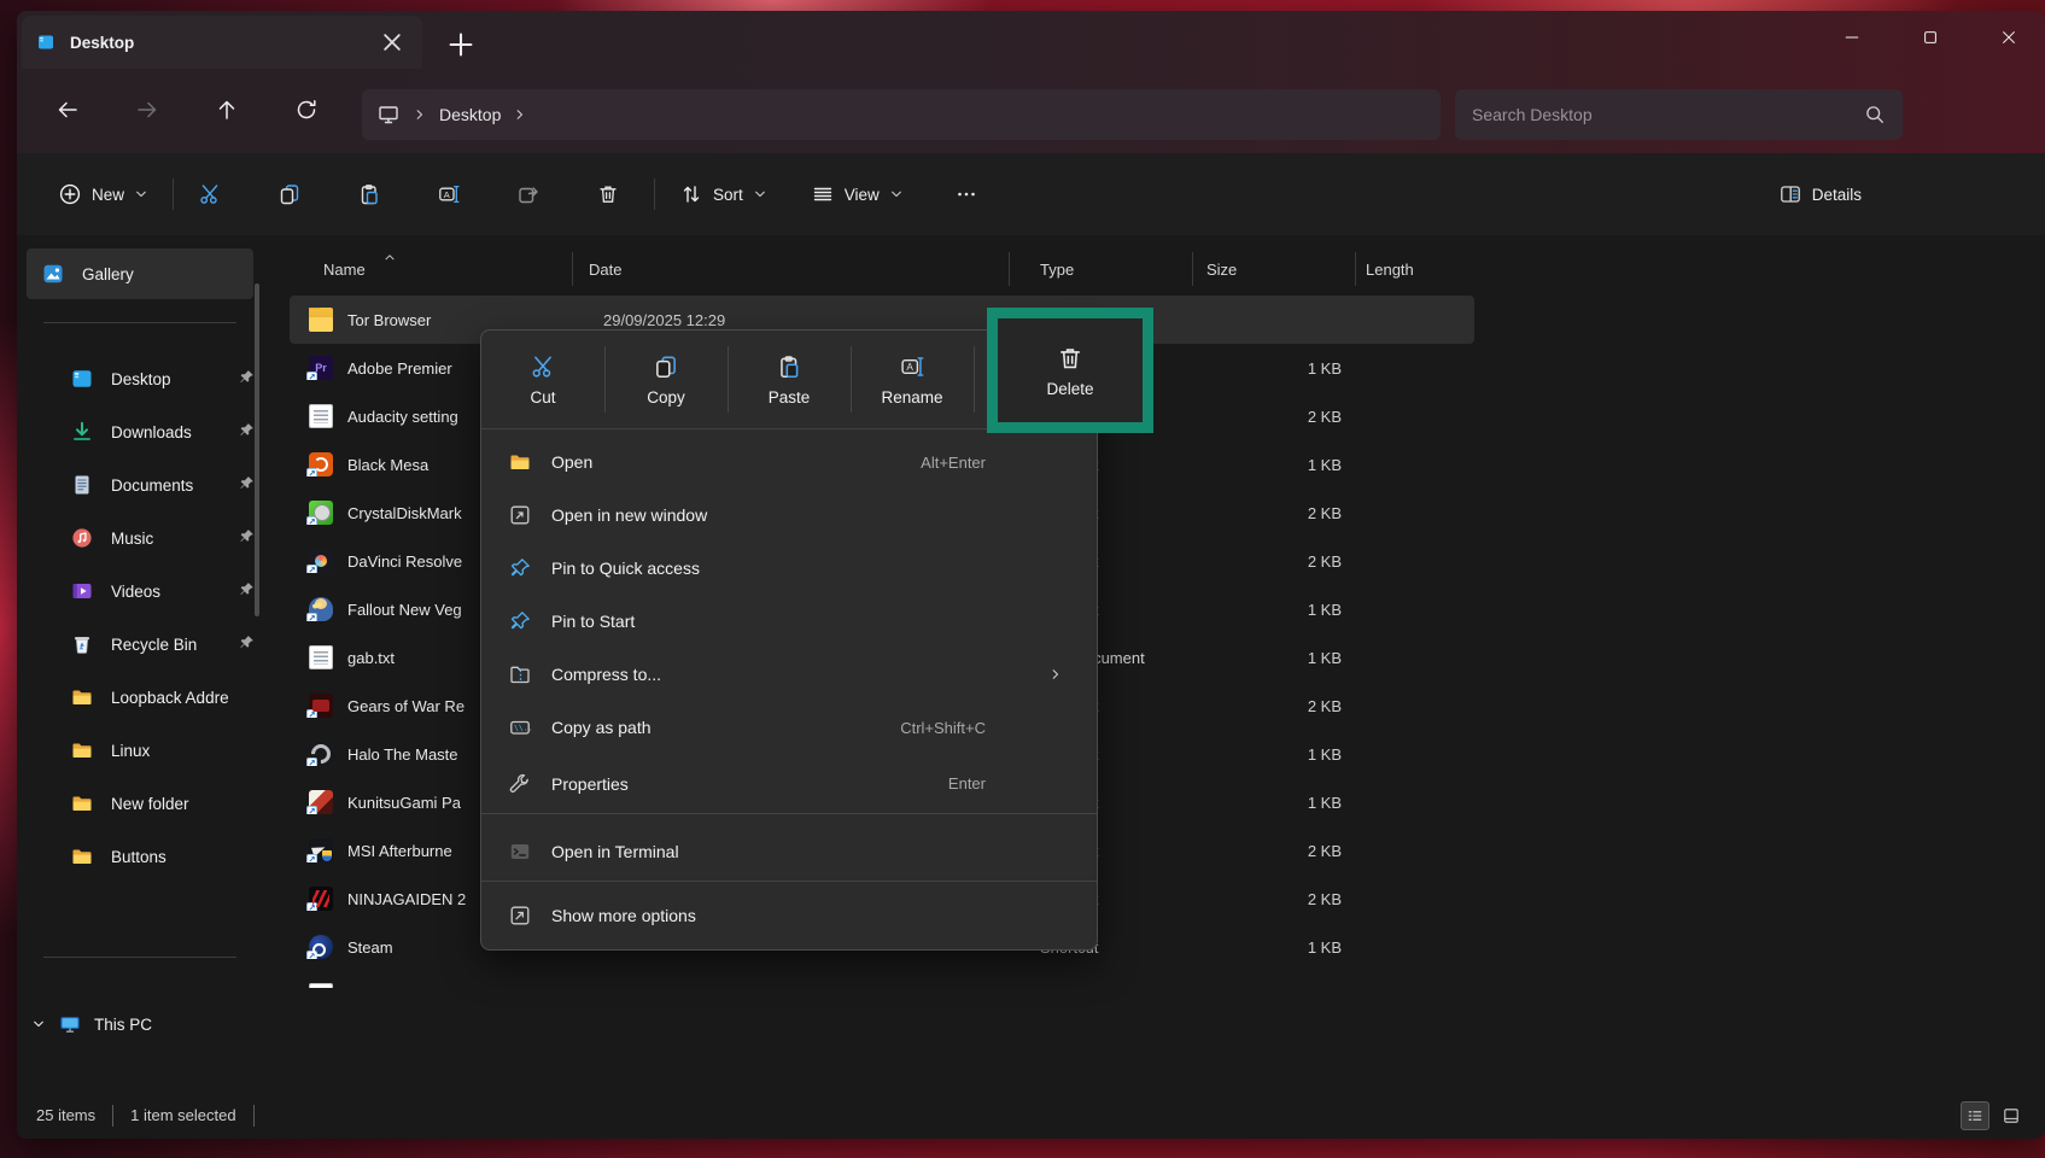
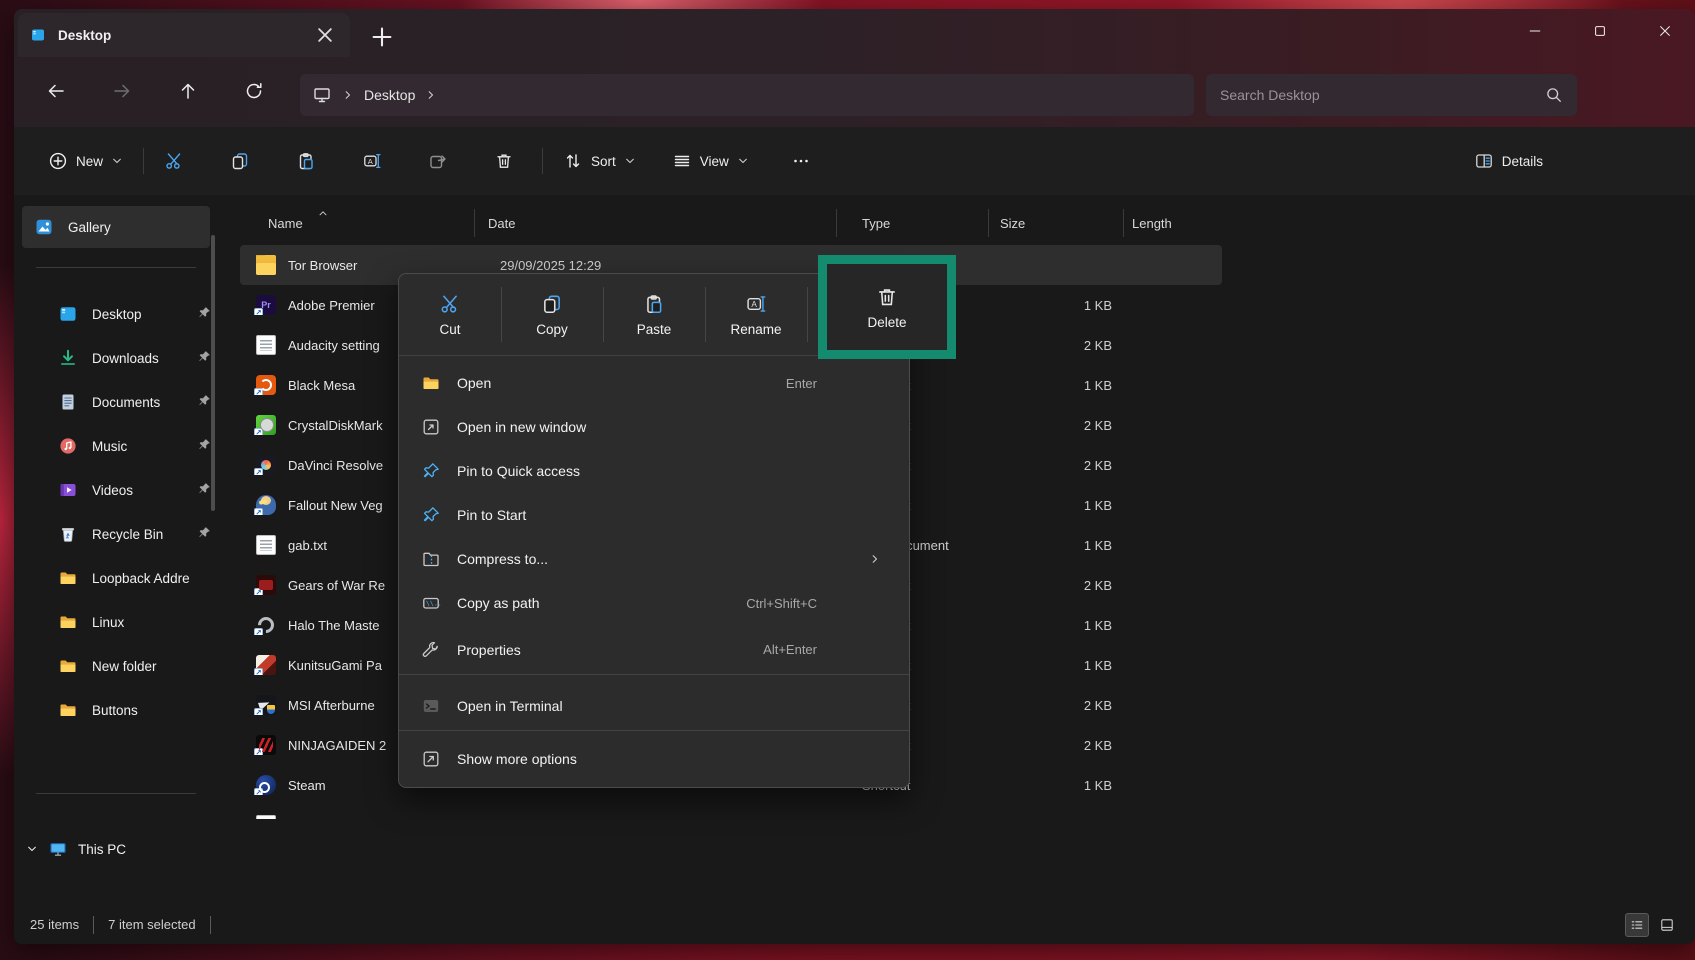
  Desktop
  Desktop
  Search Desktop
  New
  A
  Sort
  View
  Details
  Name
  Date
  Type
  Size
  Length
  Gallery
  Desktop
  Downloads
  Documents
  Music
  Videos
  Recycle Bin
  Loopback Addre
  Linux
  New folder
  Buttons
  This PC
  Tor Browser
  29/09/2025 12:29
  Adobe Premier
  1 KB
  Audacity setting
  2 KB
  Black Mesa
  1 KB
  CrystalDiskMark
  2 KB
  DaVinci Resolve
  2 KB
  Fallout New Veg
  1 KB
  gab.txt
  1 KB
  Gears of War Re
  2 KB
  Halo The Maste
  1 KB
  KunitsuGami Pa
  1 KB
  MSI Afterburne
  2 KB
  NINJAGAIDEN 2
  2 KB
  Steam
  1 KB
  Cut
  Copy
  Paste
  A
  Rename
  Open
- Alt+Enter
+ Enter
  Open in new window
  Pin to Quick access
  Pin to Start
  Compress to...
  \\..
  Copy as path
  Ctrl+Shift+C
  Properties
- Enter
+ Alt+Enter
  Open in Terminal
  Show more options
  Delete
  25 items
- 1 item selected
+ 7 item selected
